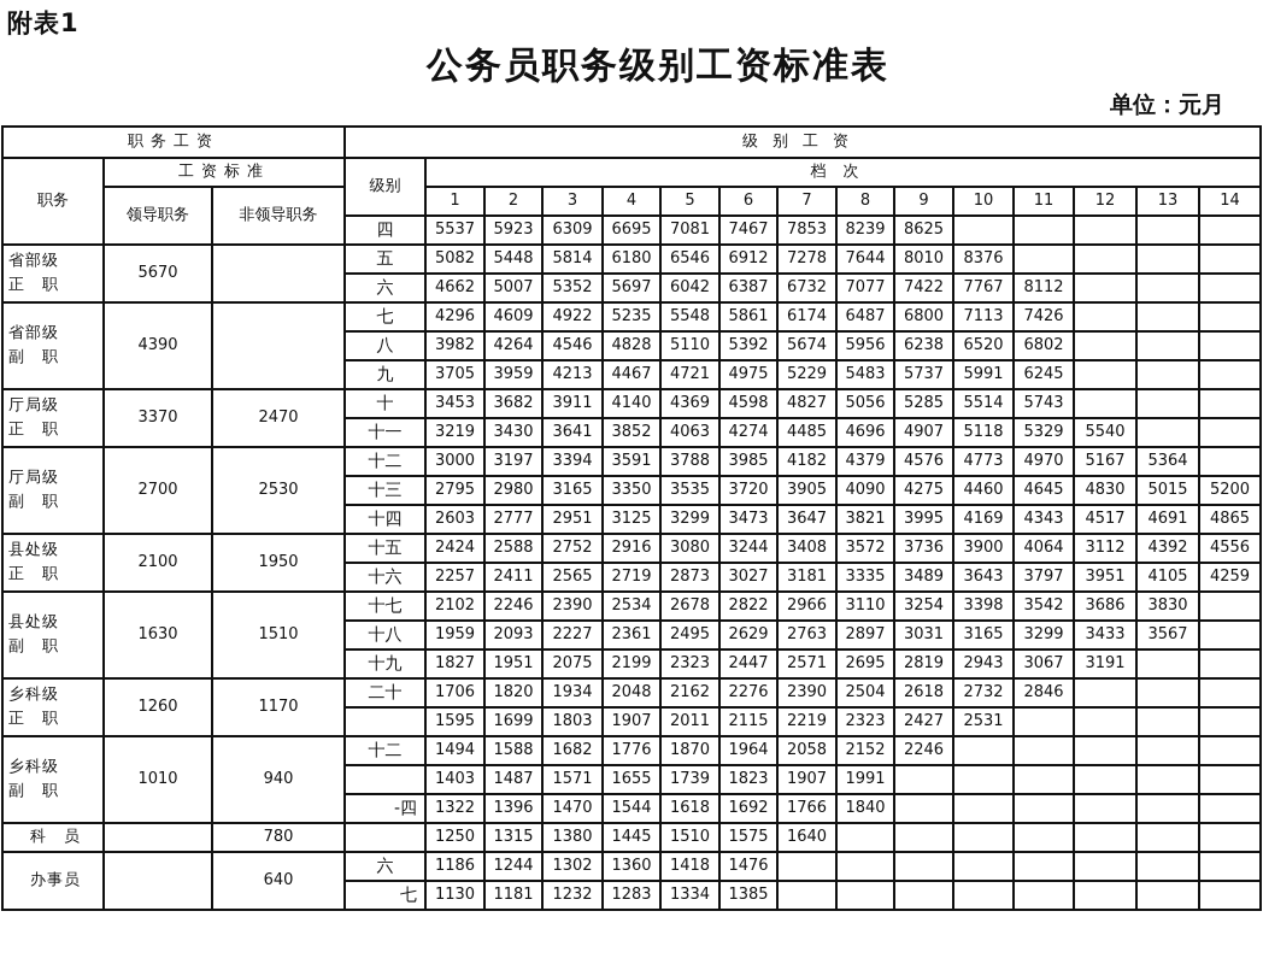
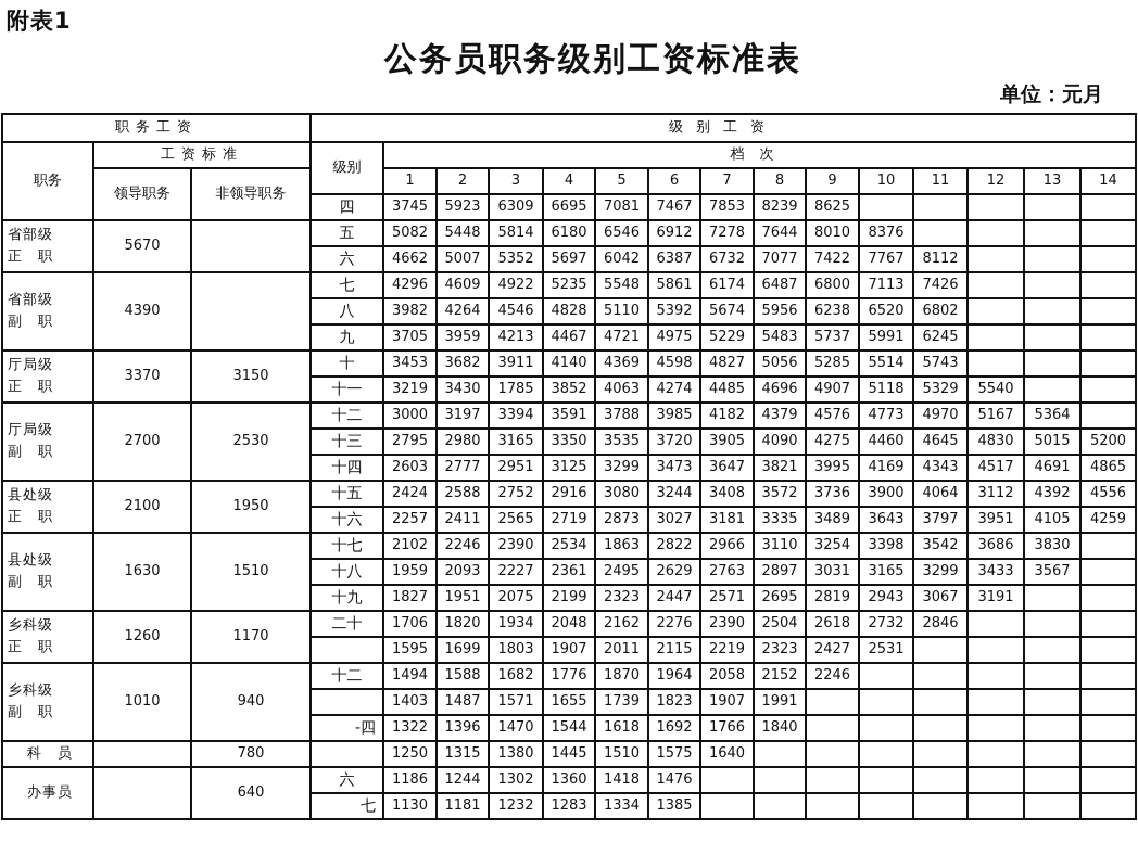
  附表1
  公务员职务级别工资标准表
  单位：元月
  职务工资	级别工资
  职务	工资标准	级别	档次
  领导职务	非领导职务	1	2	3	4	5	6	7	8	9	10	11	12	13	14
- 四	5537	5923	6309	6695	7081	7467	7853	8239	8625
+ 四	3745	5923	6309	6695	7081	7467	7853	8239	8625
  省部级正 职	5670		五	5082	5448	5814	6180	6546	6912	7278	7644	8010	8376
  六	4662	5007	5352	5697	6042	6387	6732	7077	7422	7767	8112
  省部级副 职	4390		七	4296	4609	4922	5235	5548	5861	6174	6487	6800	7113	7426
  八	3982	4264	4546	4828	5110	5392	5674	5956	6238	6520	6802
  九	3705	3959	4213	4467	4721	4975	5229	5483	5737	5991	6245
- 厅局级正 职	3370	2470	十	3453	3682	3911	4140	4369	4598	4827	5056	5285	5514	5743
+ 厅局级正 职	3370	3150	十	3453	3682	3911	4140	4369	4598	4827	5056	5285	5514	5743
- 十一	3219	3430	3641	3852	4063	4274	4485	4696	4907	5118	5329	5540
+ 十一	3219	3430	1785	3852	4063	4274	4485	4696	4907	5118	5329	5540
  厅局级副 职	2700	2530	十二	3000	3197	3394	3591	3788	3985	4182	4379	4576	4773	4970	5167	5364
  十三	2795	2980	3165	3350	3535	3720	3905	4090	4275	4460	4645	4830	5015	5200
  十四	2603	2777	2951	3125	3299	3473	3647	3821	3995	4169	4343	4517	4691	4865
  县处级正 职	2100	1950	十五	2424	2588	2752	2916	3080	3244	3408	3572	3736	3900	4064	3112	4392	4556
  十六	2257	2411	2565	2719	2873	3027	3181	3335	3489	3643	3797	3951	4105	4259
- 县处级副 职	1630	1510	十七	2102	2246	2390	2534	2678	2822	2966	3110	3254	3398	3542	3686	3830
+ 县处级副 职	1630	1510	十七	2102	2246	2390	2534	1863	2822	2966	3110	3254	3398	3542	3686	3830
  十八	1959	2093	2227	2361	2495	2629	2763	2897	3031	3165	3299	3433	3567
  十九	1827	1951	2075	2199	2323	2447	2571	2695	2819	2943	3067	3191
  乡科级正 职	1260	1170	二十	1706	1820	1934	2048	2162	2276	2390	2504	2618	2732	2846
  	1595	1699	1803	1907	2011	2115	2219	2323	2427	2531
  乡科级副 职	1010	940	十二	1494	1588	1682	1776	1870	1964	2058	2152	2246
  	1403	1487	1571	1655	1739	1823	1907	1991
  -四	1322	1396	1470	1544	1618	1692	1766	1840
  科 员		780		1250	1315	1380	1445	1510	1575	1640
  办事员		640	六	1186	1244	1302	1360	1418	1476
  七	1130	1181	1232	1283	1334	1385
